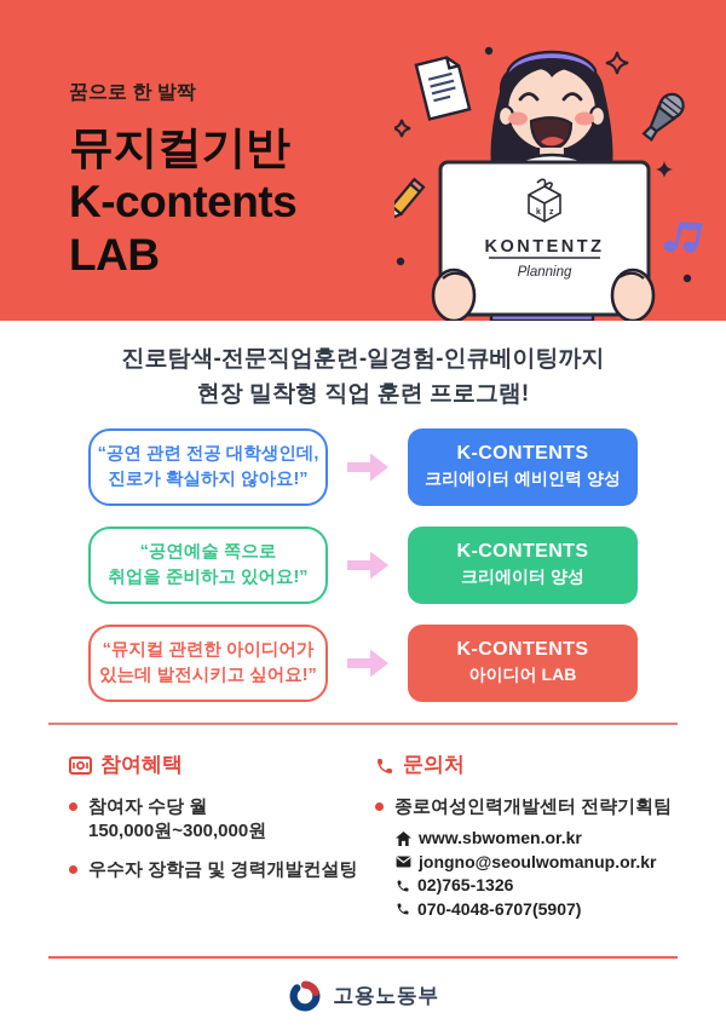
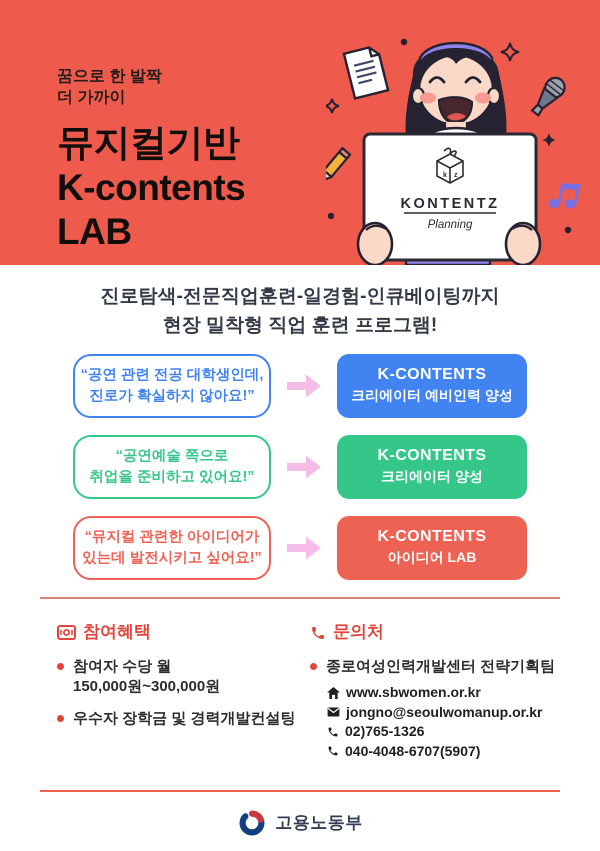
  꿈으로 한 발짝
+ 더 가까이
  뮤지컬기반
  K-contents
  LAB
  KONTENTZ
  Planning
  진로탐색-전문직업훈련-일경험-인큐베이팅까지
  현장 밀착형 직업 훈련 프로그램!
  “공연 관련 전공 대학생인데,
  진로가 확실하지 않아요!”
  K-CONTENTS
  크리에이터 예비인력 양성
  “공연예술 쪽으로
  취업을 준비하고 있어요!”
  K-CONTENTS
  크리에이터 양성
  “뮤지컬 관련한 아이디어가
  있는데 발전시키고 싶어요!”
  K-CONTENTS
  아이디어 LAB
  참여혜택
  참여자 수당 월
  150,000원~300,000원
  우수자 장학금 및 경력개발컨설팅
  문의처
  종로여성인력개발센터 전략기획팀
  www.sbwomen.or.kr
  jongno@seoulwomanup.or.kr
  02)765-1326
- 070-4048-6707(5907)
+ 040-4048-6707(5907)
  고용노동부
